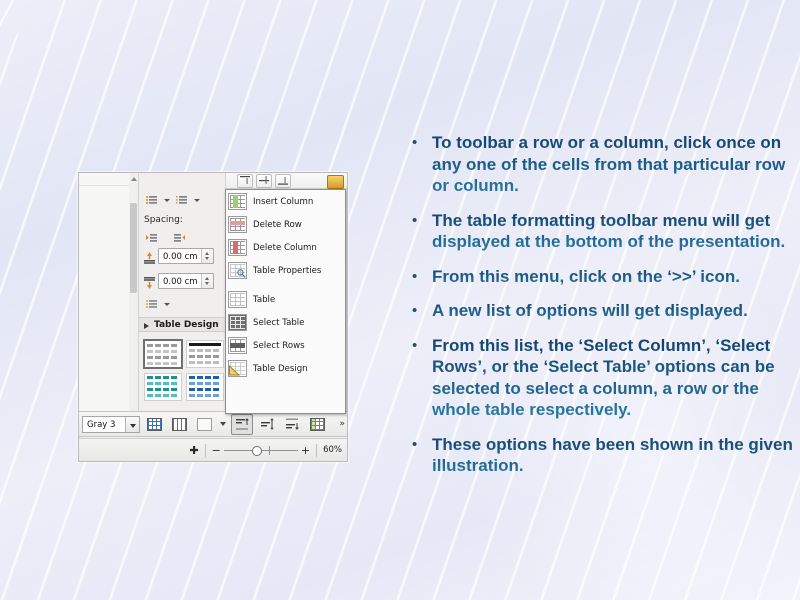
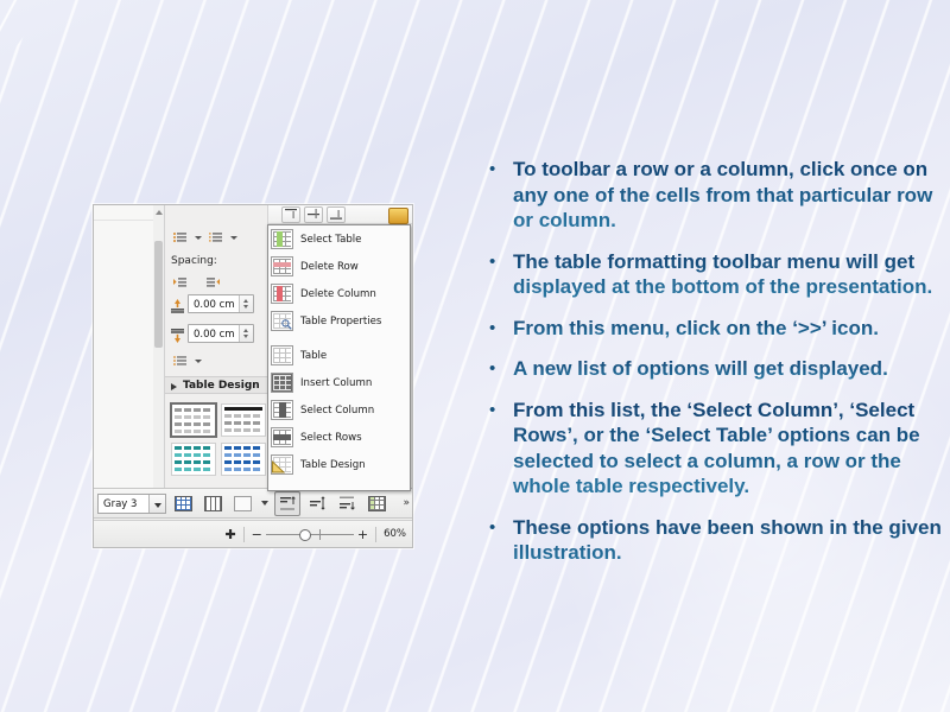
  •
  To toolbar a row or a column, click once on any one of the cells from that particular row or column.
  •
  The table formatting toolbar menu will get displayed at the bottom of the presentation.
  •
  From this menu, click on the ‘>>’ icon.
  •
  A new list of options will get displayed.
  •
  From this list, the ‘Select Column’, ‘Select Rows’, or the ‘Select Table’ options can be selected to select a column, a row or the whole table respectively.
  •
  These options have been shown in the given illustration.
  Spacing:
  0.00 cm
  0.00 cm
  Table Design
- Insert Column
+ Select Table
  Delete Row
  Delete Column
  Table Properties
  Table
- Select Table
+ Insert Column
+ Select Column
  Select Rows
  Table Design
  Gray 3
  »
  ✚
  −
  +
  60%
